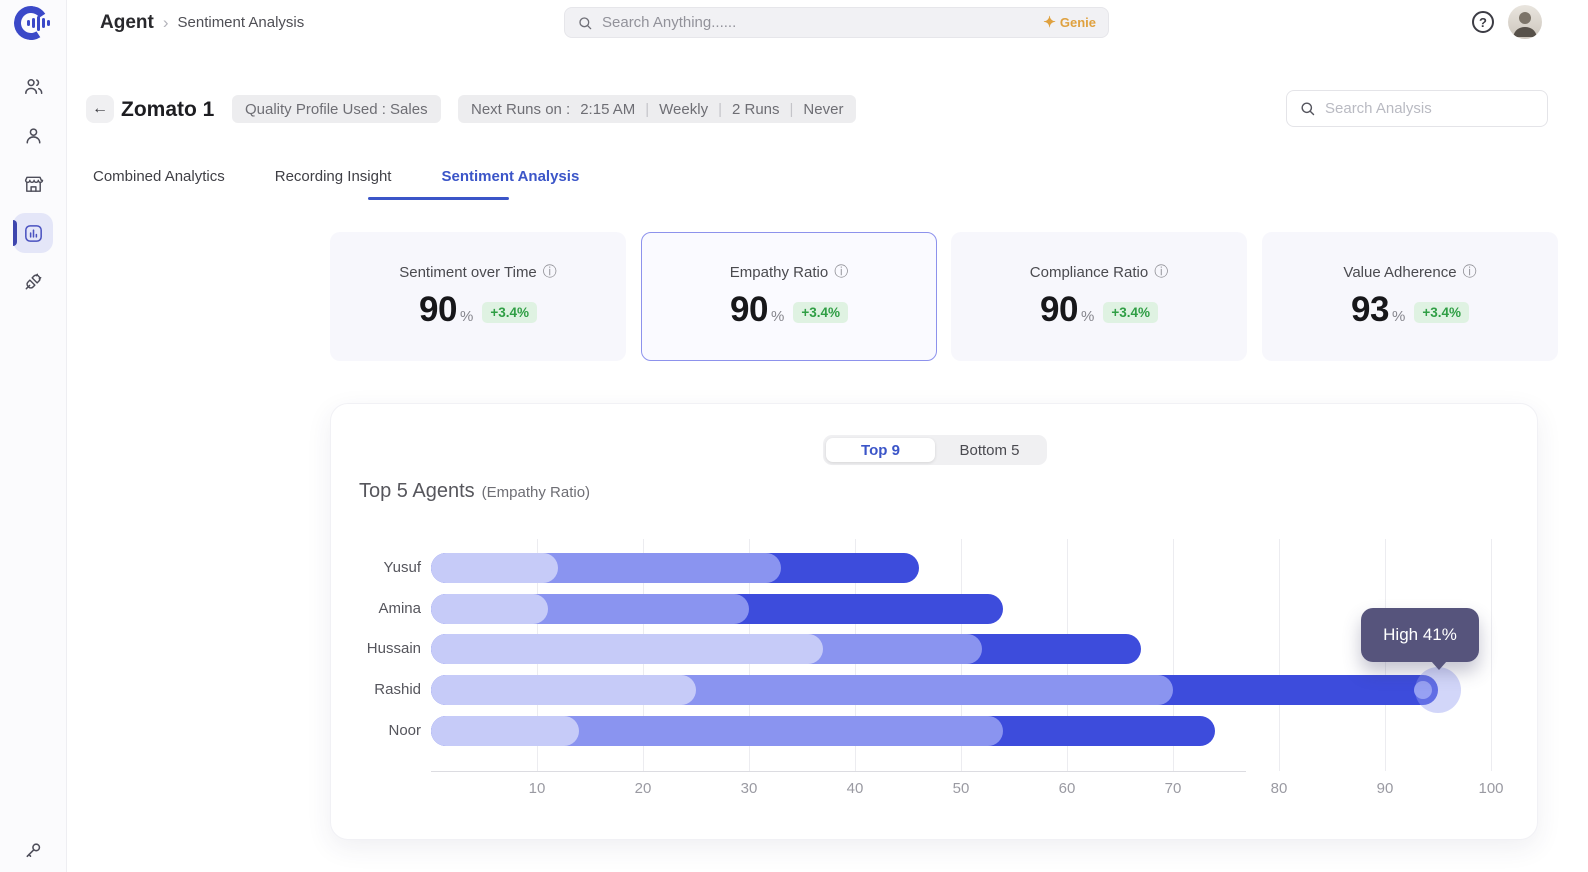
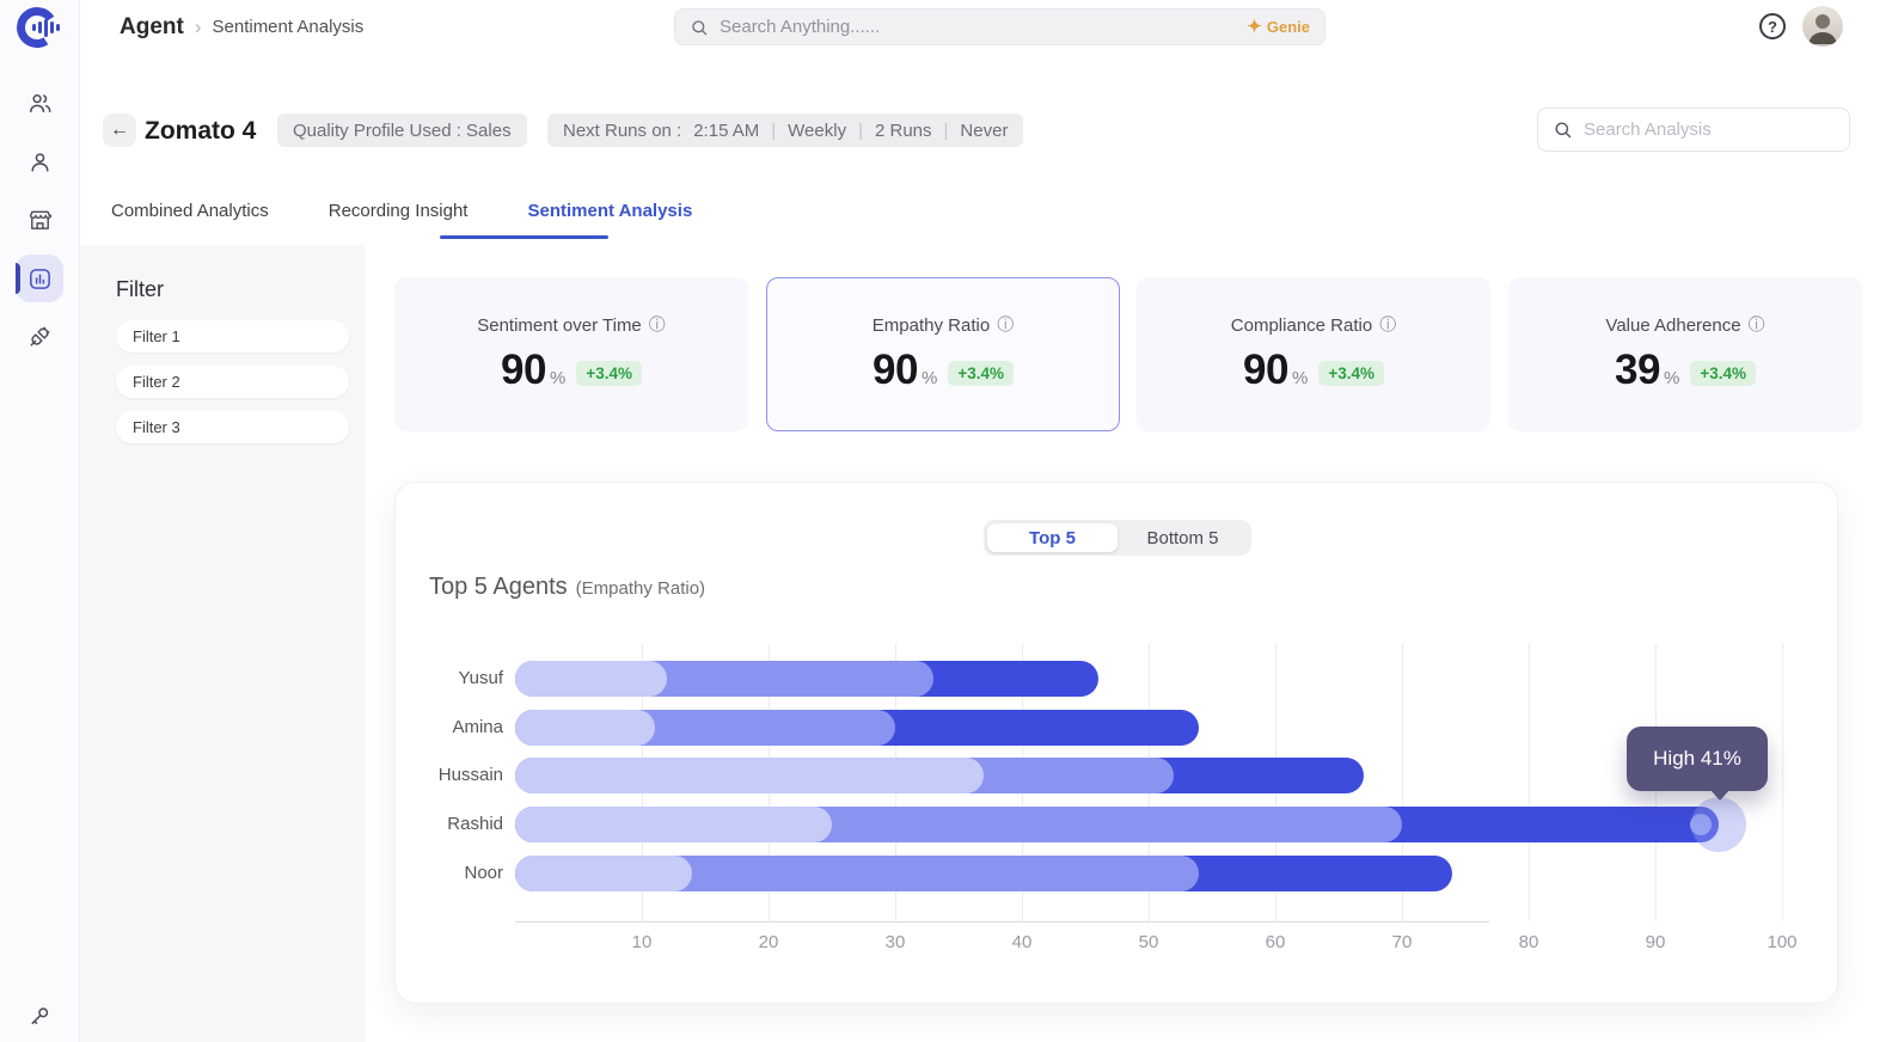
  Agent
  ›
  Sentiment Analysis
  Search Anything......
  ✦
  Genie
  ?
  ←
- Zomato 1
+ Zomato 4
  Quality Profile Used : Sales
  Next Runs on :
  2:15 AM
  |
  Weekly
  |
  2 Runs
  |
  Never
  Search Analysis
  Combined Analytics
  Recording Insight
  Sentiment Analysis
+ Filter
+ Filter 1
+ Filter 2
+ Filter 3
  Sentiment over Time
  ⓘ
  90
  %
  +3.4%
  Empathy Ratio
  ⓘ
  90
  %
  +3.4%
  Compliance Ratio
  ⓘ
  90
  %
  +3.4%
  Value Adherence
  ⓘ
- 93
+ 39
  %
  +3.4%
- Top 9
+ Top 5
  Bottom 5
  Top 5 Agents
  (Empathy Ratio)
  10
  20
  30
  40
  50
  60
  70
  80
  90
  100
  Yusuf
  Amina
  Hussain
  Rashid
  Noor
  High 41%
